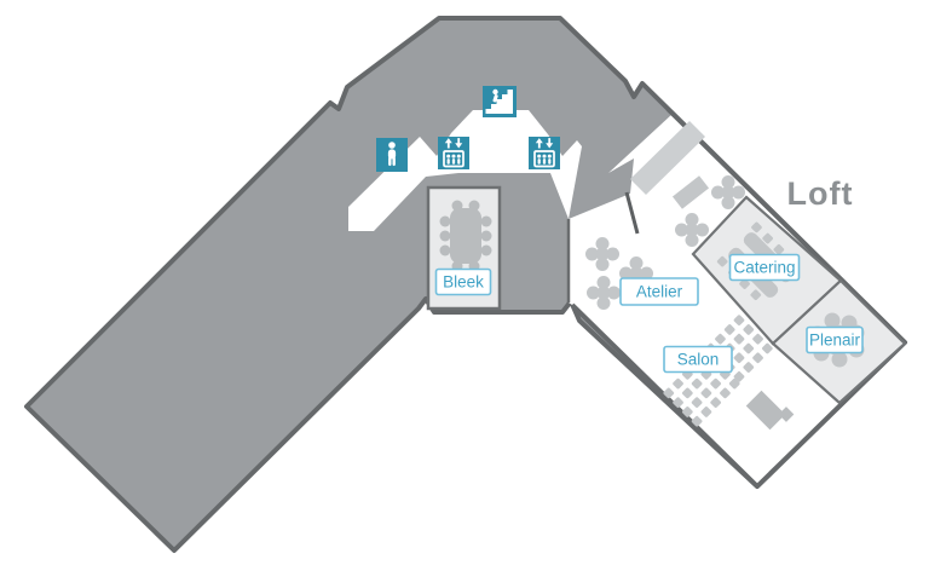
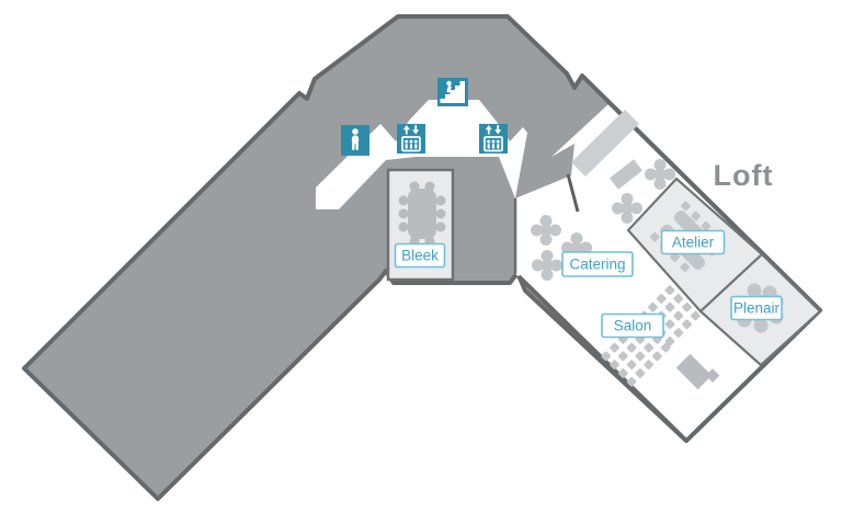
  Bleek
- Atelier
+ Catering
  Salon
- Catering
+ Atelier
  Plenair
  Loft
